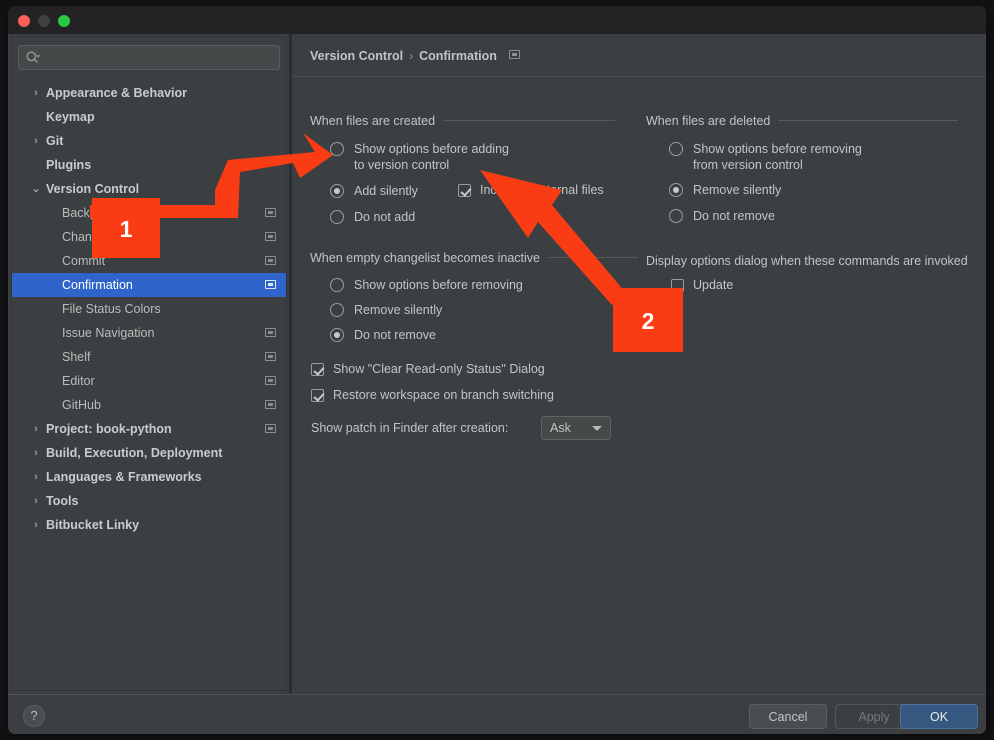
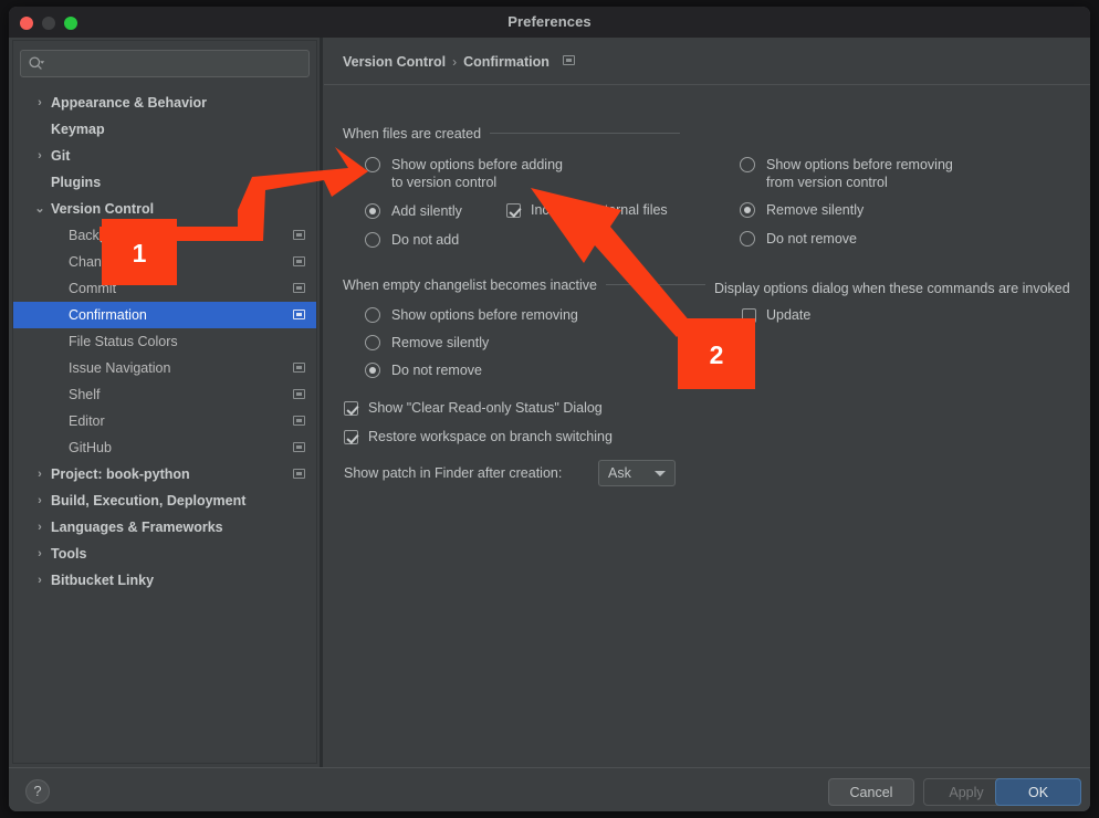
+ Preferences
  ›
  Appearance & Behavior
  Keymap
  ›
  Git
  Plugins
  ⌄
  Version Control
  Commit
  Confirmation
  File Status Colors
  Issue Navigation
  Shelf
  Editor
  GitHub
  ›
  Project: book-python
  ›
  Build, Execution, Deployment
  ›
  Languages & Frameworks
  ›
  Tools
  ›
  Bitbucket Linky
  Version Control › Confirmation
  When files are created
  Show options before adding
  to version control
  Add silently
  Do not add
  When empty changelist becomes inactive
  Show options before removing
  Remove silently
  Do not remove
  Show "Clear Read-only Status" Dialog
  Restore workspace on branch switching
  Show patch in Finder after creation:
  Ask
- When files are deleted
  Show options before removing
  from version control
  Remove silently
  Do not remove
  Display options dialog when these commands are invoked
  Update
  ?
  Cancel
  Apply
  OK
  1
  2
